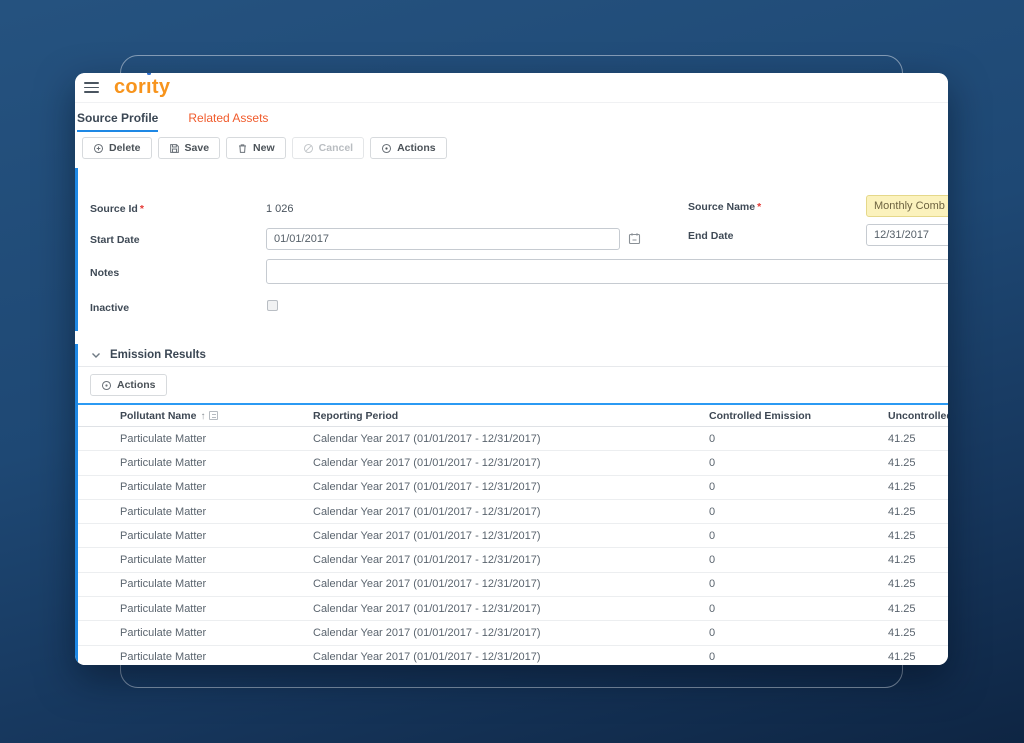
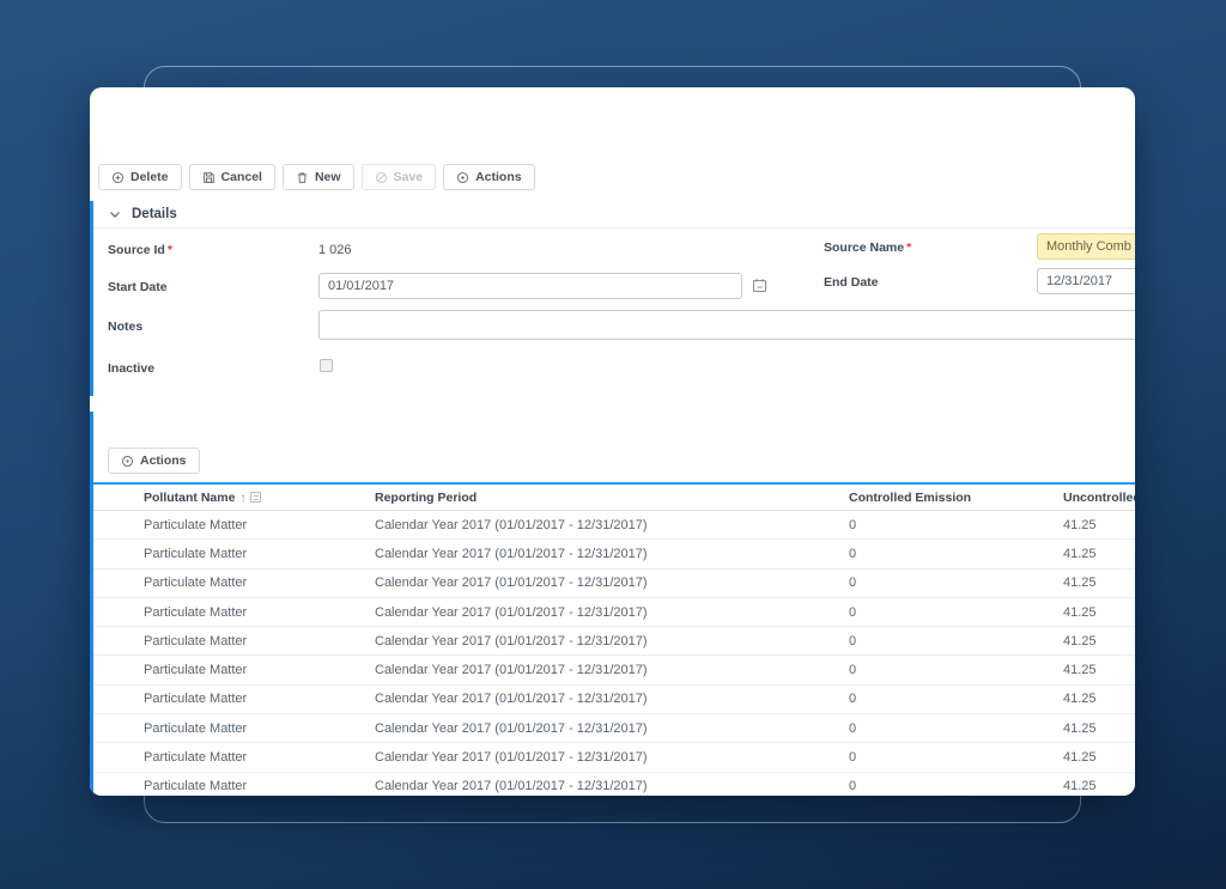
- corıty
- Source Profile
- Related Assets
  Delete
- Save
+ Cancel
  New
- Cancel
+ Save
  Actions
+ Details
  Source Id *
  1 026
  Source Name *
  Monthly Comb
  Start Date
  01/01/2017
  End Date
  12/31/2017
  Notes
  Inactive
- Emission Results
  Actions
  Pollutant Name ↑
  Reporting Period
  Controlled Emission
  Particulate Matter
  Calendar Year 2017 (01/01/2017 - 12/31/2017)
  0
  41.25
  Particulate Matter
  Calendar Year 2017 (01/01/2017 - 12/31/2017)
  0
  41.25
  Particulate Matter
  Calendar Year 2017 (01/01/2017 - 12/31/2017)
  0
  41.25
  Particulate Matter
  Calendar Year 2017 (01/01/2017 - 12/31/2017)
  0
  41.25
  Particulate Matter
  Calendar Year 2017 (01/01/2017 - 12/31/2017)
  0
  41.25
  Particulate Matter
  Calendar Year 2017 (01/01/2017 - 12/31/2017)
  0
  41.25
  Particulate Matter
  Calendar Year 2017 (01/01/2017 - 12/31/2017)
  0
  41.25
  Particulate Matter
  Calendar Year 2017 (01/01/2017 - 12/31/2017)
  0
  41.25
  Particulate Matter
  Calendar Year 2017 (01/01/2017 - 12/31/2017)
  0
  41.25
  Particulate Matter
  Calendar Year 2017 (01/01/2017 - 12/31/2017)
  0
  41.25
